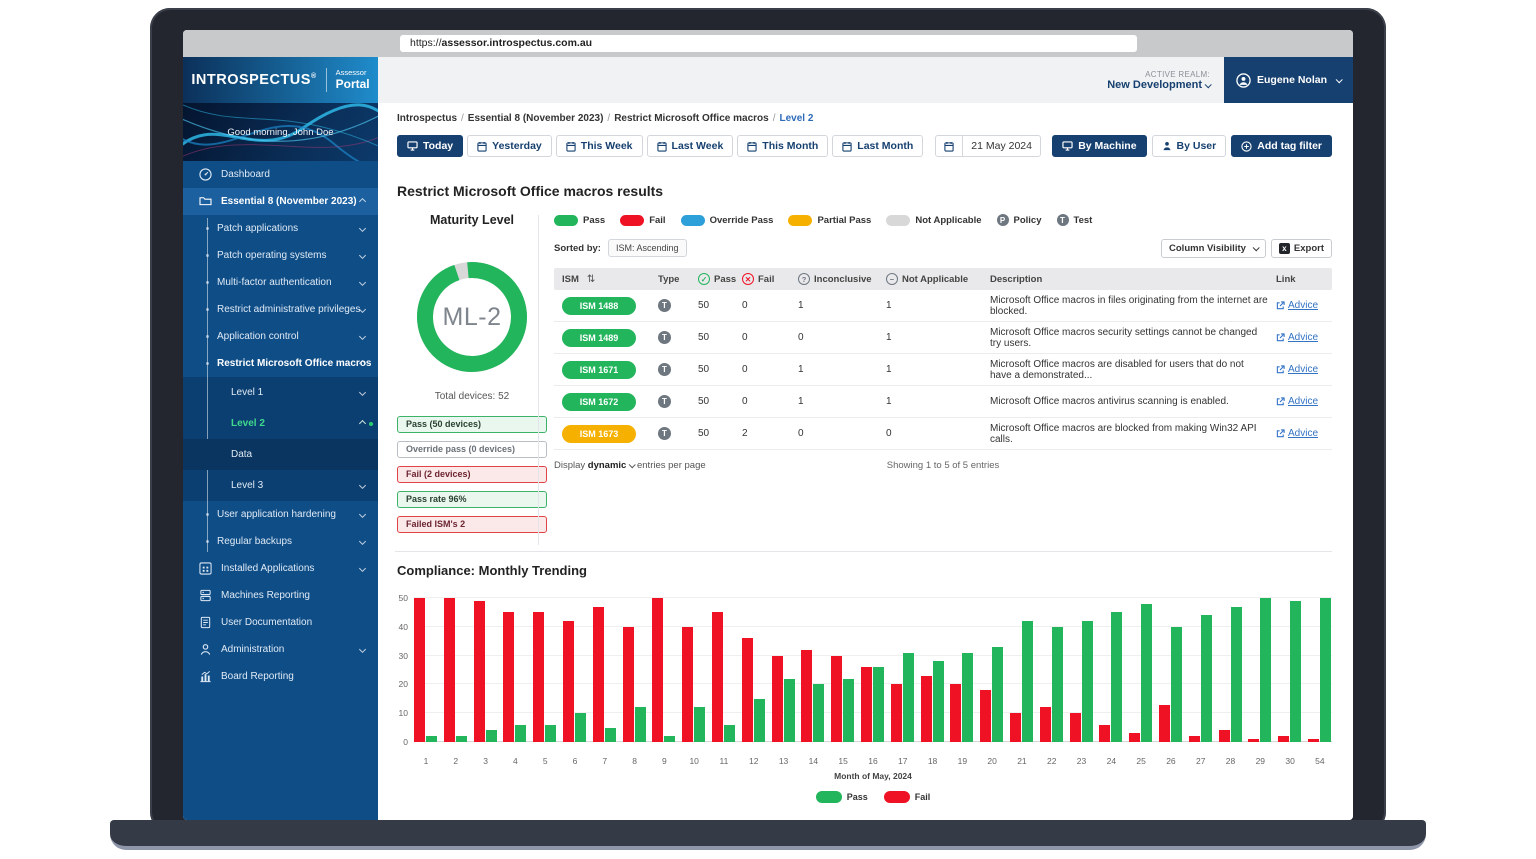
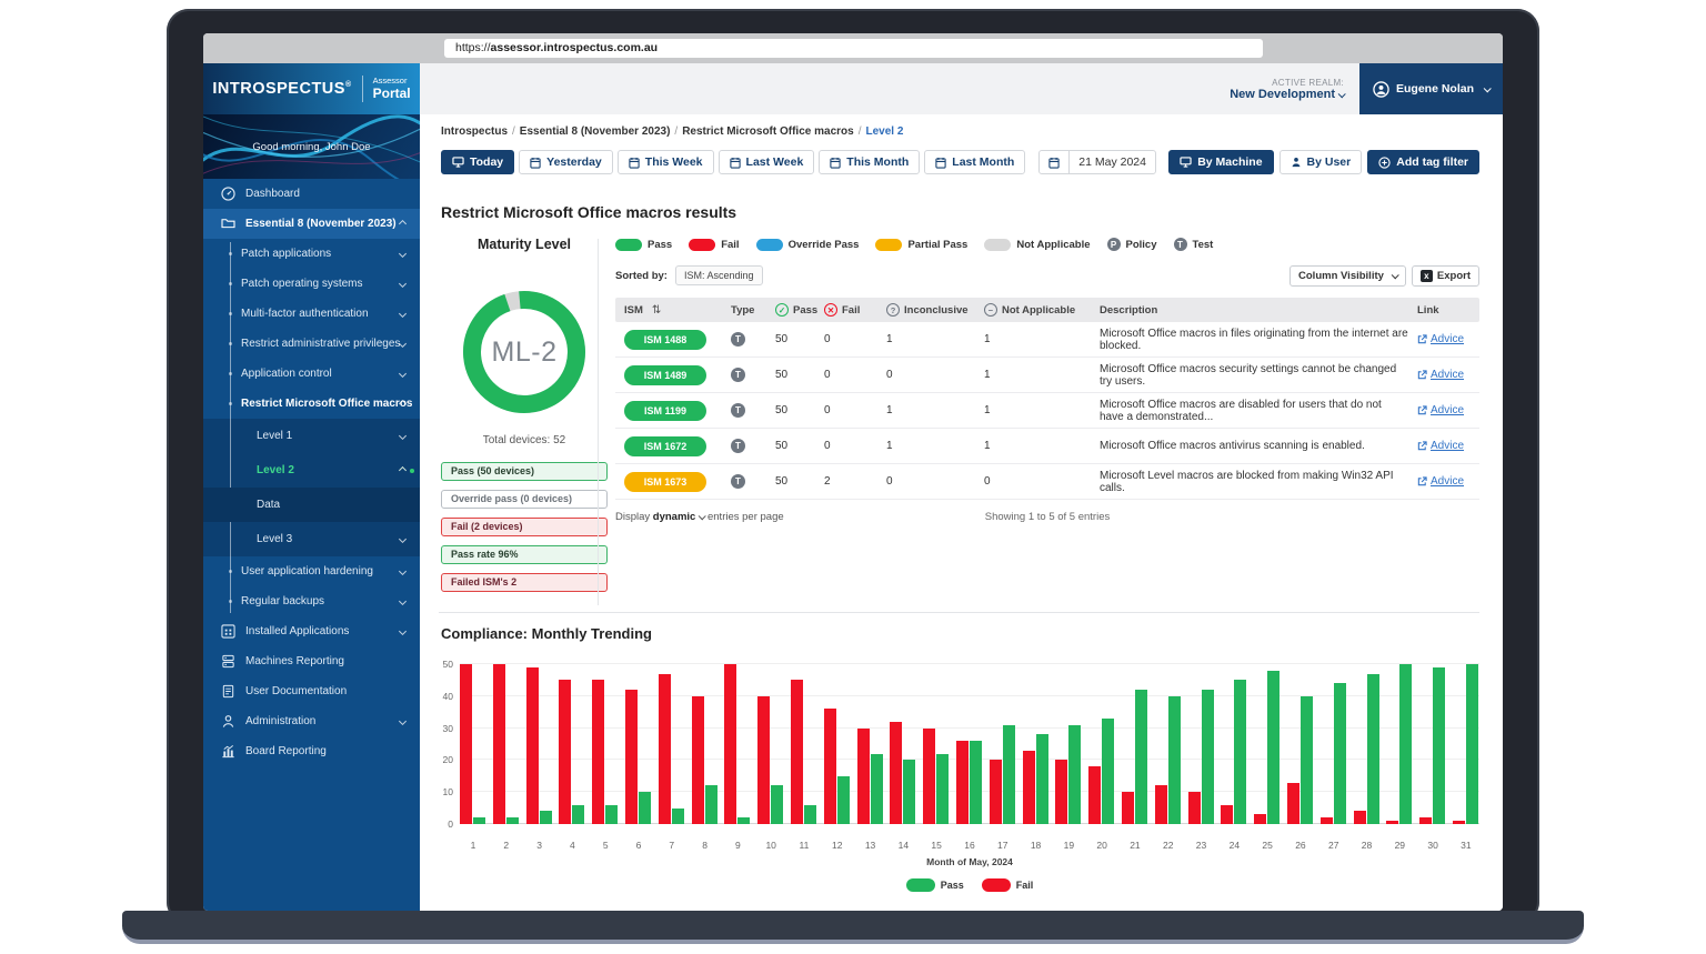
  https://assessor.introspectus.com.au
  INTROSPECTUS
  Assessor
  Portal
  ACTIVE REALM:
  New Development
  Eugene Nolan
  Good morning, John Doe
  Dashboard
  Essential 8 (November 2023)
  Patch applications
  Patch operating systems
  Multi-factor authentication
  Restrict administrative privileges
  Application control
  Restrict Microsoft Office macros
  Level 1
  Level 2
  Data
  Level 3
  User application hardening
  Regular backups
  Installed Applications
  Machines Reporting
  User Documentation
  Administration
  Board Reporting
  Introspectus / Essential 8 (November 2023) / Restrict Microsoft Office macros / Level 2
  Today
  Yesterday
  This Week
  Last Week
  This Month
  Last Month
  21 May 2024
  By Machine
  By User
  Add tag filter
  Restrict Microsoft Office macros results
  Maturity Level
  ML-2
  Total devices: 52
  Pass (50 devices)
  Override pass (0 devices)
  Fail (2 devices)
  Pass rate 96%
  Failed ISM's 2
  Pass
  Fail
  Override Pass
  Partial Pass
  Not Applicable
  P
  Policy
  T
  Test
  Sorted by:
  ISM: Ascending
  Column Visibility
  x
  Export
  ISM
  ⇅
  Type
  ✓
  Pass
  ✕
  Fail
  ?
  Inconclusive
  −
  Not Applicable
  Description
  Link
  ISM 1488
  T
  50
  0
  1
  1
  Microsoft Office macros in files originating from the internet are blocked.
  Advice
  ISM 1489
  T
  50
  0
  0
  1
  Microsoft Office macros security settings cannot be changed try users.
  Advice
- ISM 1671
+ ISM 1199
  T
  50
  0
  1
  1
  Microsoft Office macros are disabled for users that do not have a demonstrated...
  Advice
  ISM 1672
  T
  50
  0
  1
  1
  Microsoft Office macros antivirus scanning is enabled.
  Advice
  ISM 1673
  T
  50
  2
  0
  0
- Microsoft Office macros are blocked from making Win32 API calls.
+ Microsoft Level macros are blocked from making Win32 API calls.
  Advice
  Display dynamic entries per page
  Showing 1 to 5 of 5 entries
  Compliance: Monthly Trending
  0
  10
  20
  30
  40
  50
  1
  2
  3
  4
  5
  6
  7
  8
  9
  10
  11
  12
  13
  14
  15
  16
  17
  18
  19
  20
  21
  22
  23
  24
  25
  26
  27
  28
  29
  30
- 54
+ 31
  Month of May, 2024
  Pass
  Fail
